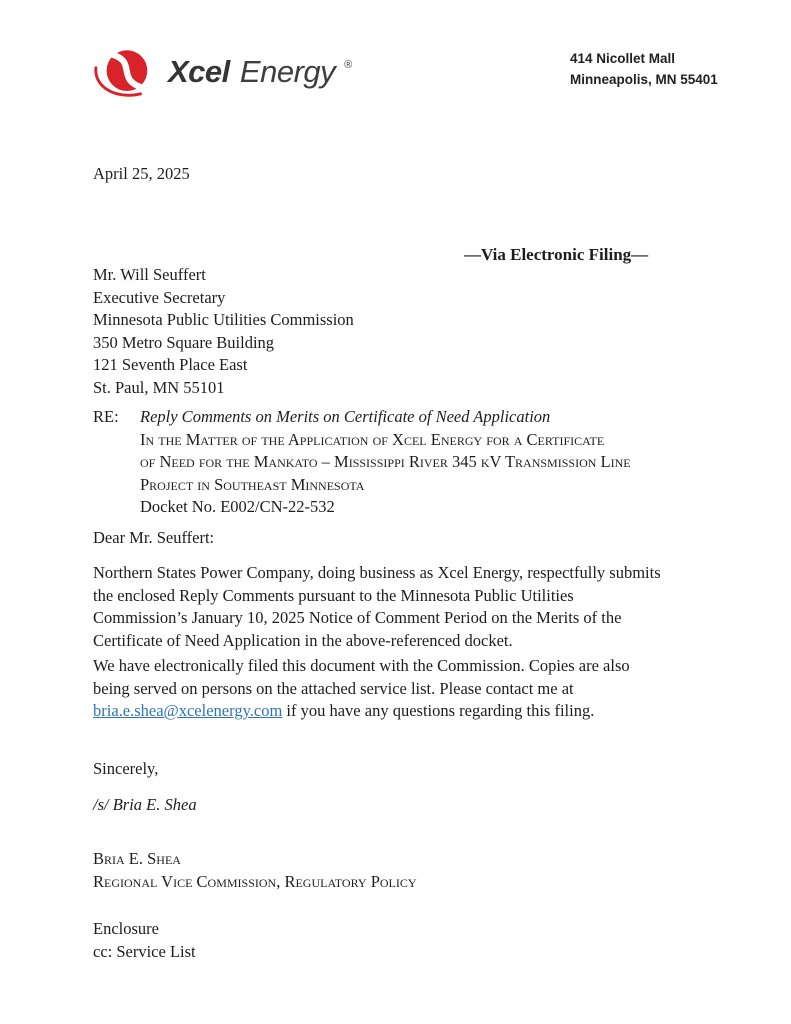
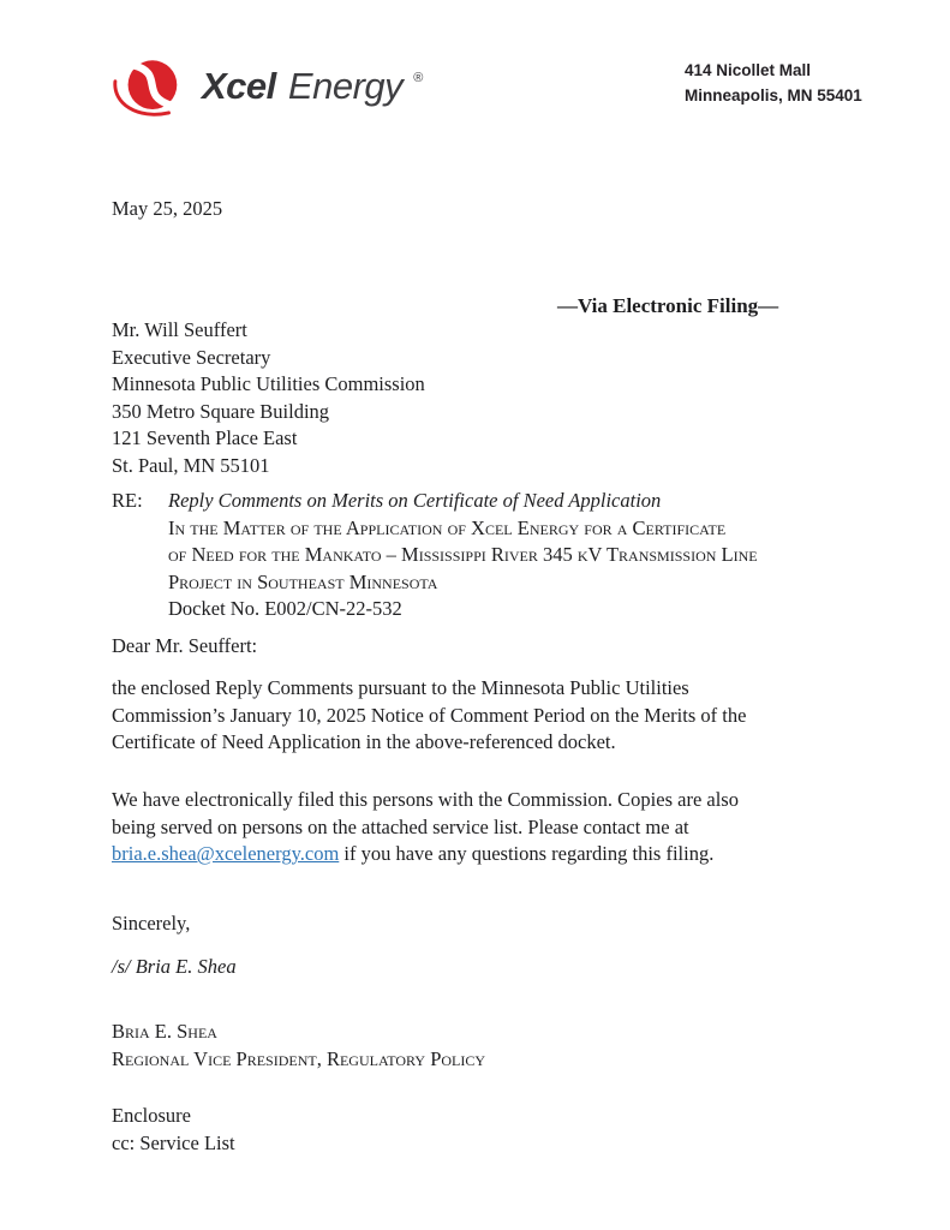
  Xcel Energy ®
  414 Nicollet Mall
  Minneapolis, MN 55401
- April 25, 2025
+ May 25, 2025
  —Via Electronic Filing—
  Mr. Will Seuffert
  Executive Secretary
  Minnesota Public Utilities Commission
  350 Metro Square Building
  121 Seventh Place East
  St. Paul, MN 55101
  RE:
  Reply Comments on Merits on Certificate of Need Application
  In the Matter of the Application of Xcel Energy for a Certificate
  of Need for the Mankato – Mississippi River 345 kV Transmission Line
  Project in Southeast Minnesota
  Docket No. E002/CN-22-532
  Dear Mr. Seuffert:
- Northern States Power Company, doing business as Xcel Energy, respectfully submits
  the enclosed Reply Comments pursuant to the Minnesota Public Utilities
  Commission’s January 10, 2025 Notice of Comment Period on the Merits of the
  Certificate of Need Application in the above-referenced docket.
- We have electronically filed this document with the Commission. Copies are also
+ We have electronically filed this persons with the Commission. Copies are also
  being served on persons on the attached service list. Please contact me at
  bria.e.shea@xcelenergy.com if you have any questions regarding this filing.
  Sincerely,
  /s/ Bria E. Shea
  Bria E. Shea
- Regional Vice Commission, Regulatory Policy
+ Regional Vice President, Regulatory Policy
  Enclosure
  cc: Service List
